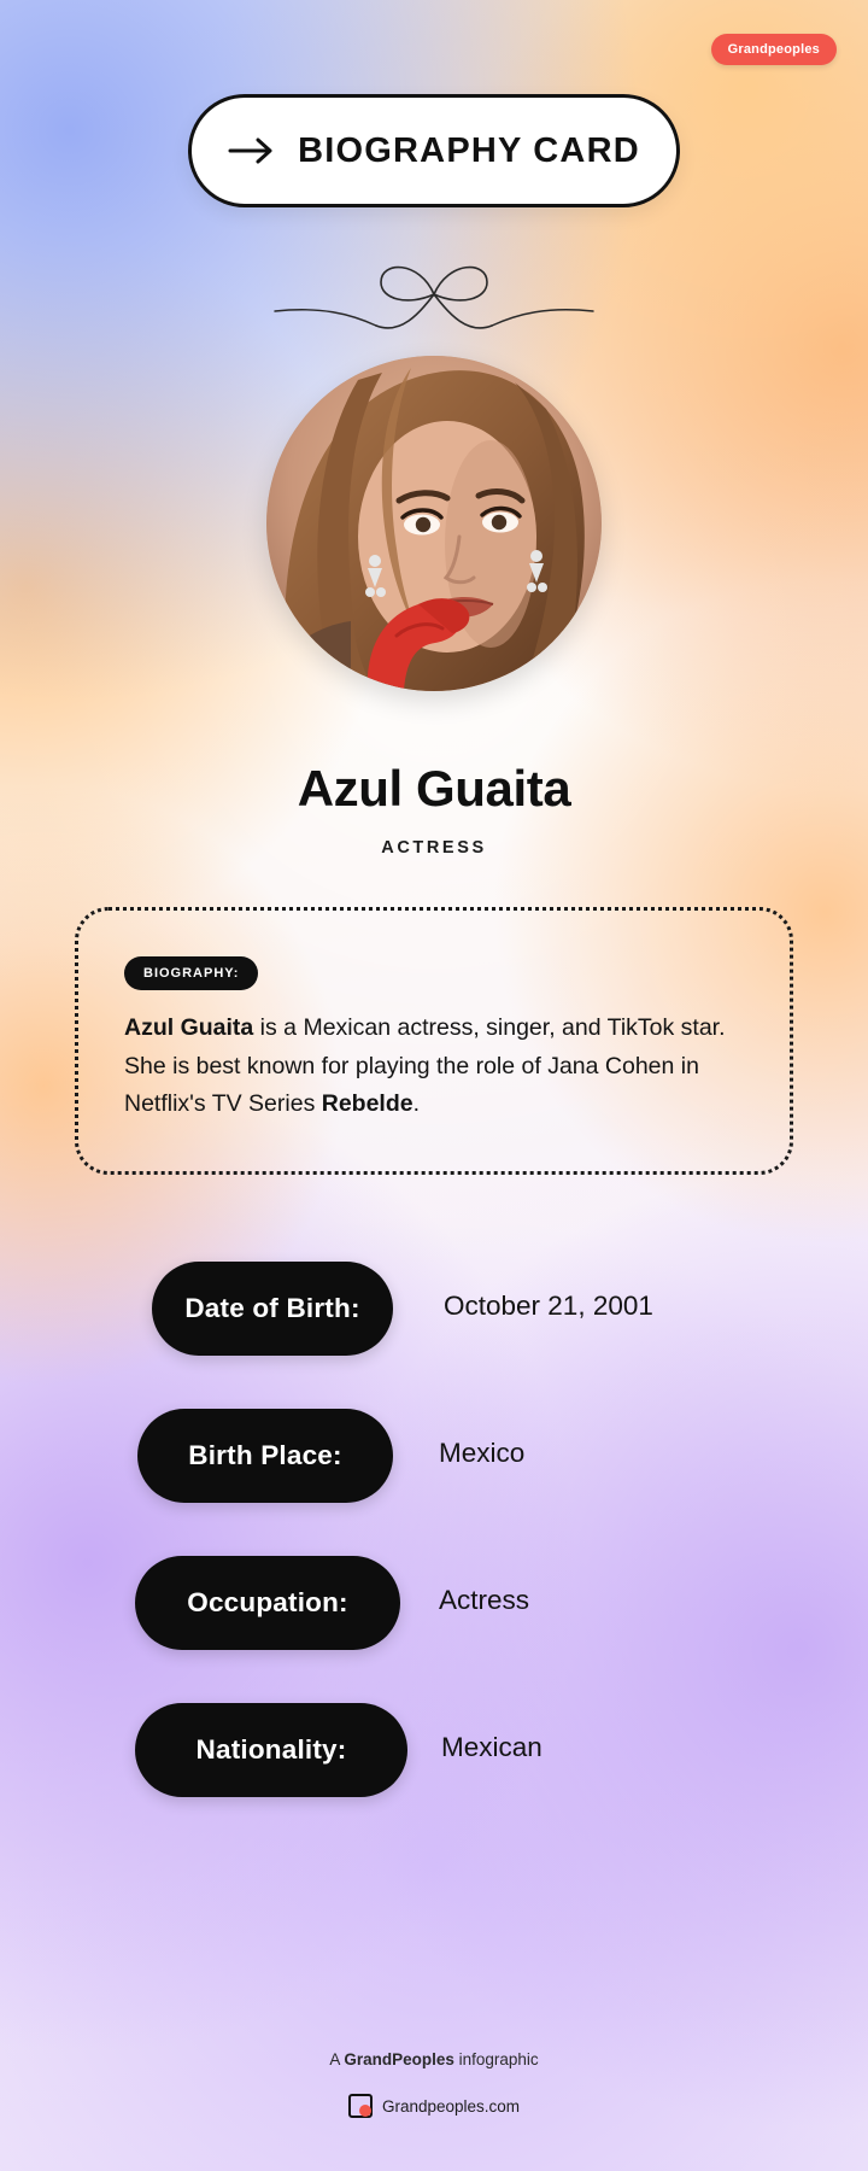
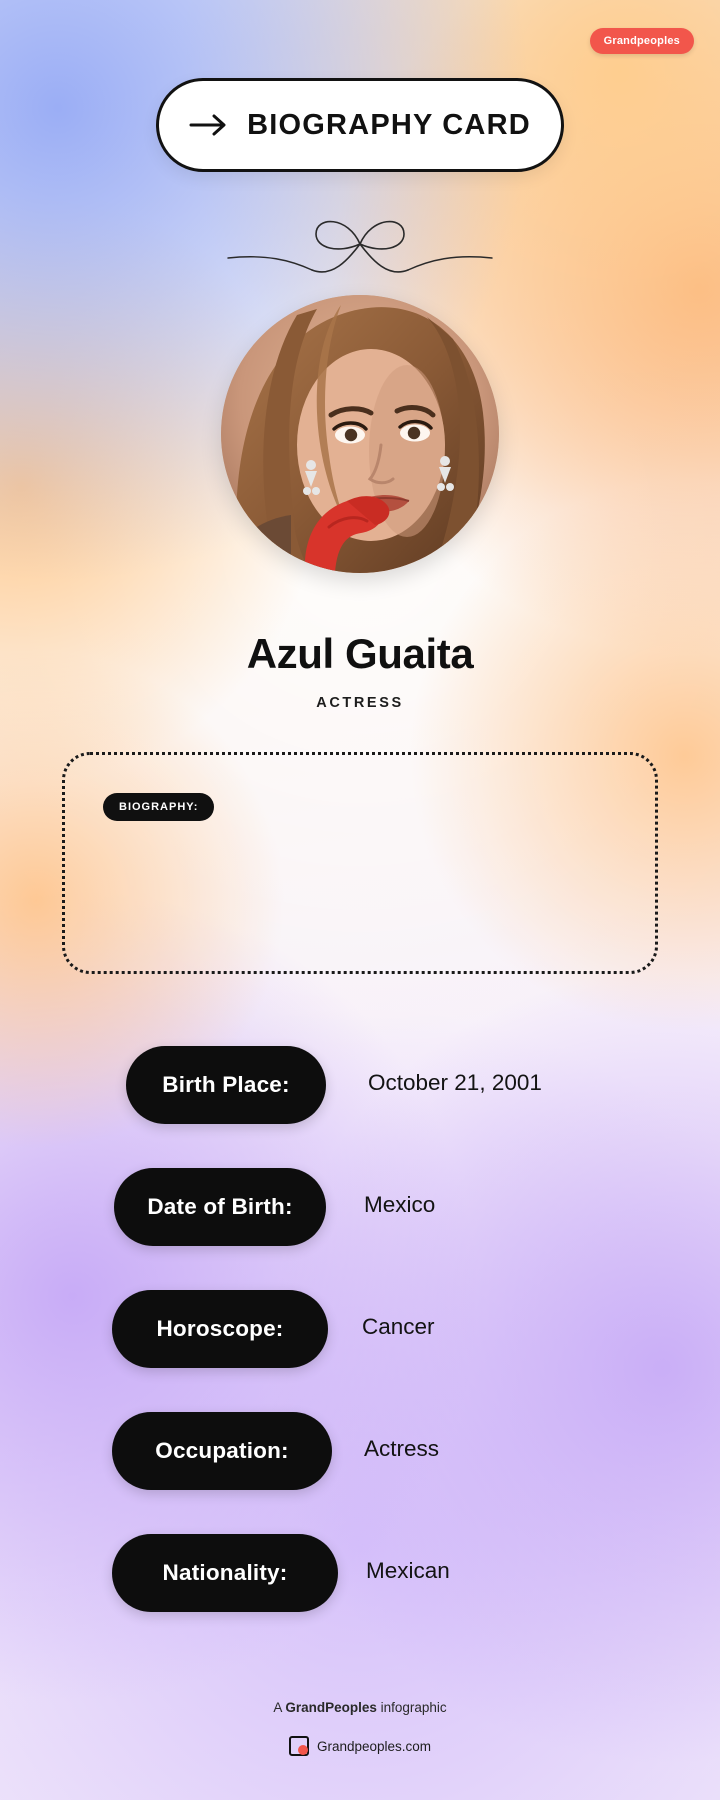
  Grandpeoples
  BIOGRAPHY CARD
  Azul Guaita
  ACTRESS
  BIOGRAPHY:
- Azul Guaita is a Mexican actress, singer, and TikTok star. She is best known for playing the role of Jana Cohen in Netflix's TV Series Rebelde.
- Date of Birth:
+ Birth Place:
  October 21, 2001
- Birth Place:
+ Date of Birth:
  Mexico
+ Horoscope:
+ Cancer
  Occupation:
  Actress
  Nationality:
  Mexican
  A GrandPeoples infographic
  Grandpeoples.com
